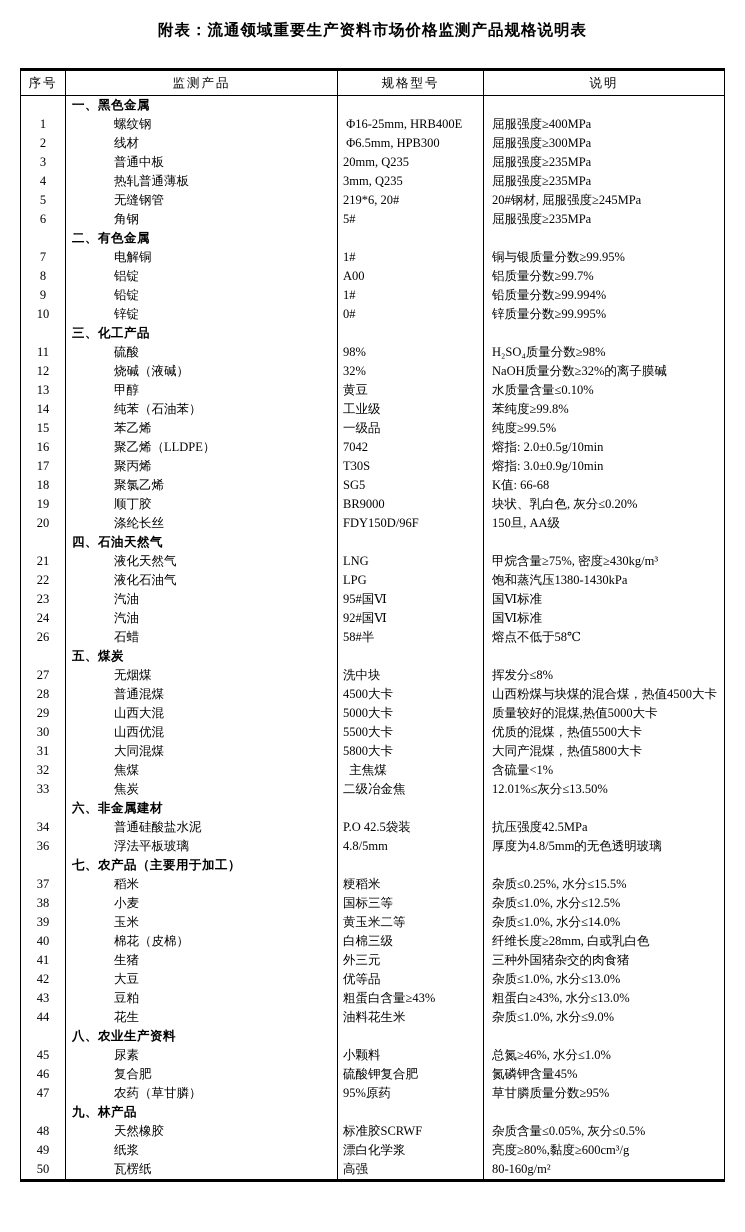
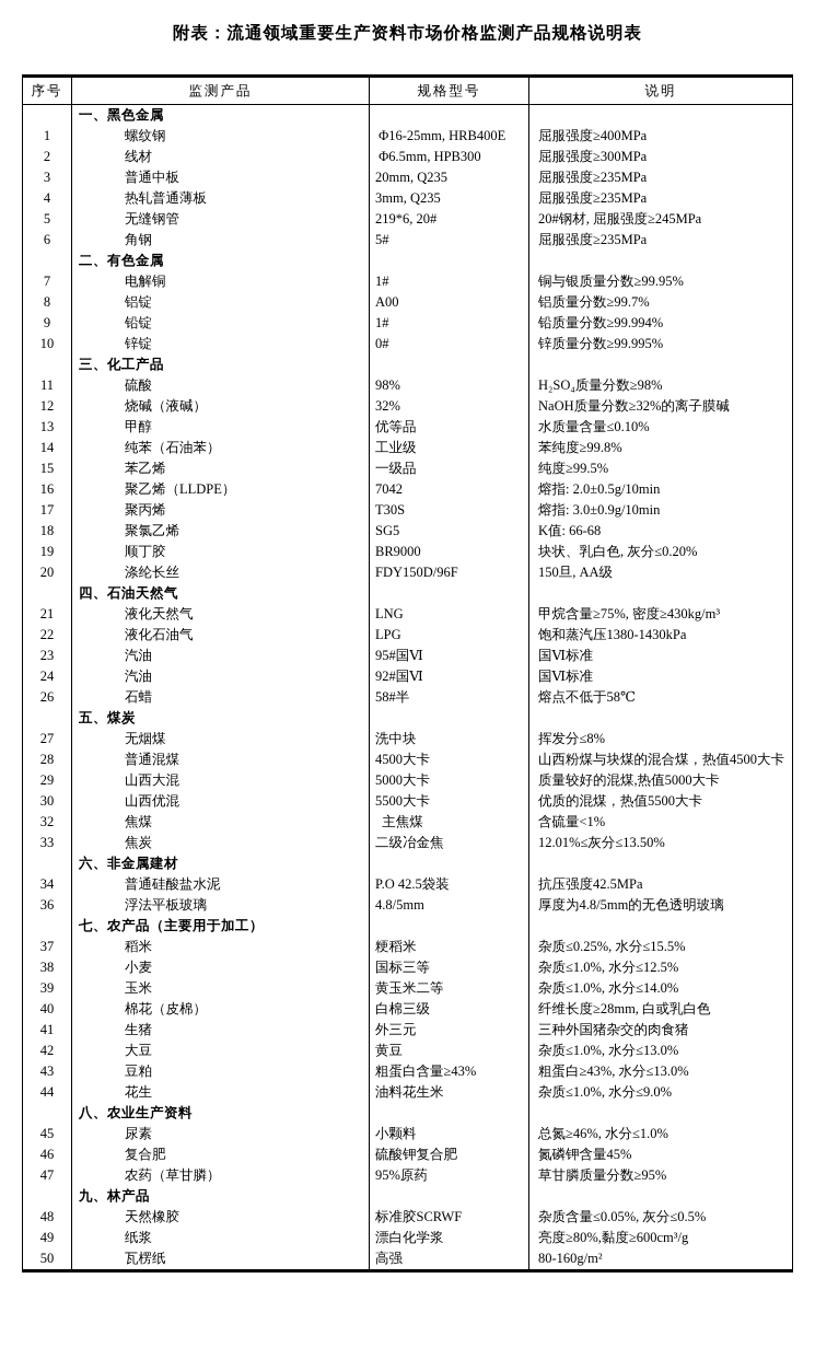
  附表：流通领域重要生产资料市场价格监测产品规格说明表
  序号	监测产品	规格型号	说明
  	一、黑色金属
  1	螺纹钢	Φ16-25mm, HRB400E	屈服强度≥400MPa
  2	线材	Φ6.5mm, HPB300	屈服强度≥300MPa
  3	普通中板	20mm, Q235	屈服强度≥235MPa
  4	热轧普通薄板	3mm, Q235	屈服强度≥235MPa
  5	无缝钢管	219*6, 20#	20#钢材, 屈服强度≥245MPa
  6	角钢	5#	屈服强度≥235MPa
  	二、有色金属
  7	电解铜	1#	铜与银质量分数≥99.95%
  8	铝锭	A00	铝质量分数≥99.7%
  9	铅锭	1#	铅质量分数≥99.994%
  10	锌锭	0#	锌质量分数≥99.995%
  	三、化工产品
  11	硫酸	98%	H₂SO₄质量分数≥98%
  12	烧碱（液碱）	32%	NaOH质量分数≥32%的离子膜碱
- 13	甲醇	黄豆	水质量含量≤0.10%
+ 13	甲醇	优等品	水质量含量≤0.10%
  14	纯苯（石油苯）	工业级	苯纯度≥99.8%
  15	苯乙烯	一级品	纯度≥99.5%
  16	聚乙烯（LLDPE）	7042	熔指: 2.0±0.5g/10min
  17	聚丙烯	T30S	熔指: 3.0±0.9g/10min
  18	聚氯乙烯	SG5	K值: 66-68
  19	顺丁胶	BR9000	块状、乳白色, 灰分≤0.20%
  20	涤纶长丝	FDY150D/96F	150旦, AA级
  	四、石油天然气
  21	液化天然气	LNG	甲烷含量≥75%, 密度≥430kg/m³
  22	液化石油气	LPG	饱和蒸汽压1380-1430kPa
  23	汽油	95#国Ⅵ	国Ⅵ标准
  24	汽油	92#国Ⅵ	国Ⅵ标准
  26	石蜡	58#半	熔点不低于58℃
  	五、煤炭
  27	无烟煤	洗中块	挥发分≤8%
  28	普通混煤	4500大卡	山西粉煤与块煤的混合煤，热值4500大卡
  29	山西大混	5000大卡	质量较好的混煤,热值5000大卡
  30	山西优混	5500大卡	优质的混煤，热值5500大卡
- 31	大同混煤	5800大卡	大同产混煤，热值5800大卡
  32	焦煤	主焦煤	含硫量<1%
  33	焦炭	二级冶金焦	12.01%≤灰分≤13.50%
  	六、非金属建材
  34	普通硅酸盐水泥	P.O 42.5袋装	抗压强度42.5MPa
  36	浮法平板玻璃	4.8/5mm	厚度为4.8/5mm的无色透明玻璃
  	七、农产品（主要用于加工）
  37	稻米	粳稻米	杂质≤0.25%, 水分≤15.5%
  38	小麦	国标三等	杂质≤1.0%, 水分≤12.5%
  39	玉米	黄玉米二等	杂质≤1.0%, 水分≤14.0%
  40	棉花（皮棉）	白棉三级	纤维长度≥28mm, 白或乳白色
  41	生猪	外三元	三种外国猪杂交的肉食猪
- 42	大豆	优等品	杂质≤1.0%, 水分≤13.0%
+ 42	大豆	黄豆	杂质≤1.0%, 水分≤13.0%
  43	豆粕	粗蛋白含量≥43%	粗蛋白≥43%, 水分≤13.0%
  44	花生	油料花生米	杂质≤1.0%, 水分≤9.0%
  	八、农业生产资料
  45	尿素	小颗料	总氮≥46%, 水分≤1.0%
  46	复合肥	硫酸钾复合肥	氮磷钾含量45%
  47	农药（草甘膦）	95%原药	草甘膦质量分数≥95%
  	九、林产品
  48	天然橡胶	标准胶SCRWF	杂质含量≤0.05%, 灰分≤0.5%
  49	纸浆	漂白化学浆	亮度≥80%,黏度≥600cm³/g
  50	瓦楞纸	高强	80-160g/m²
